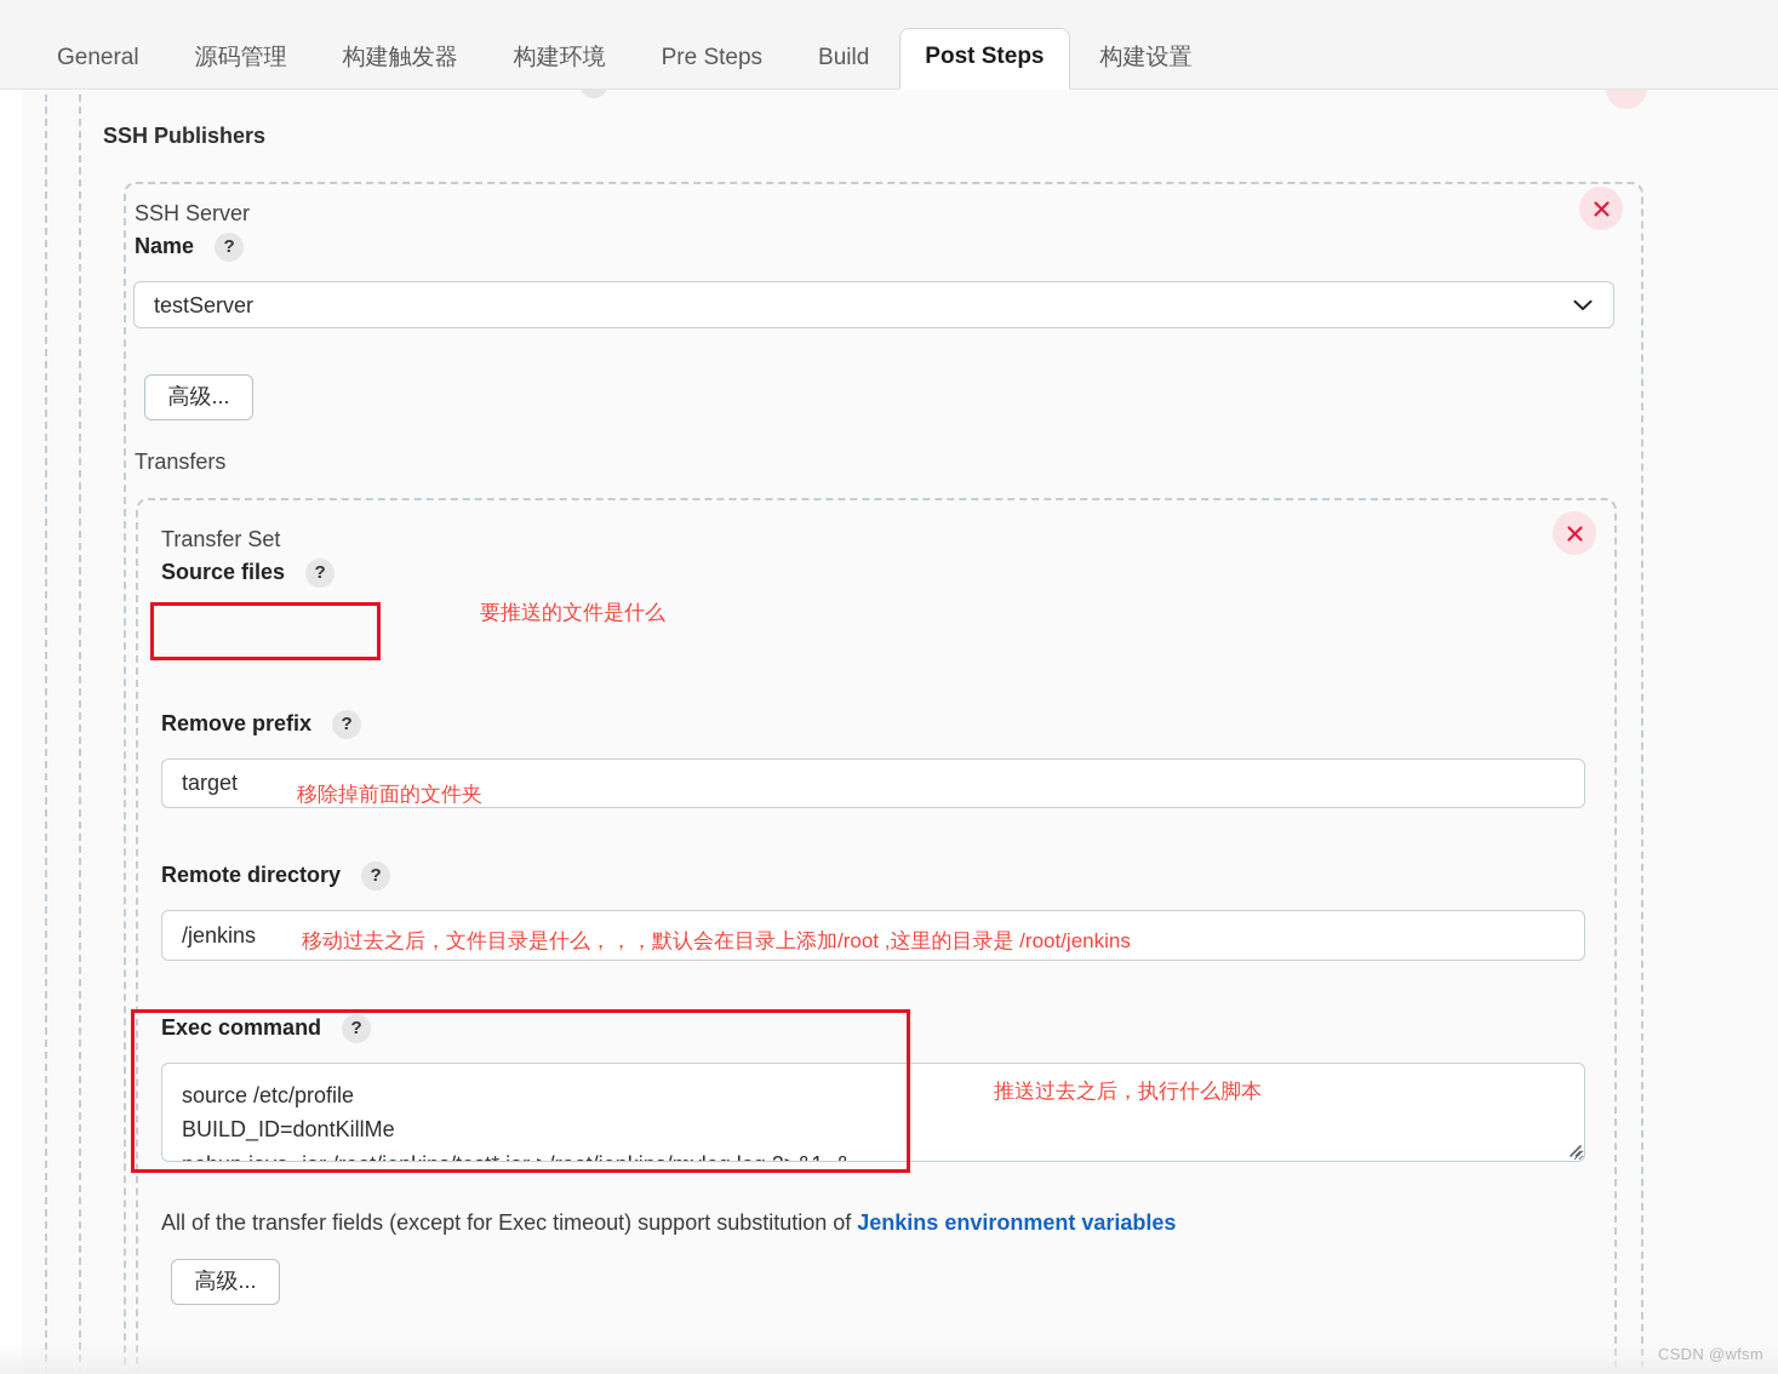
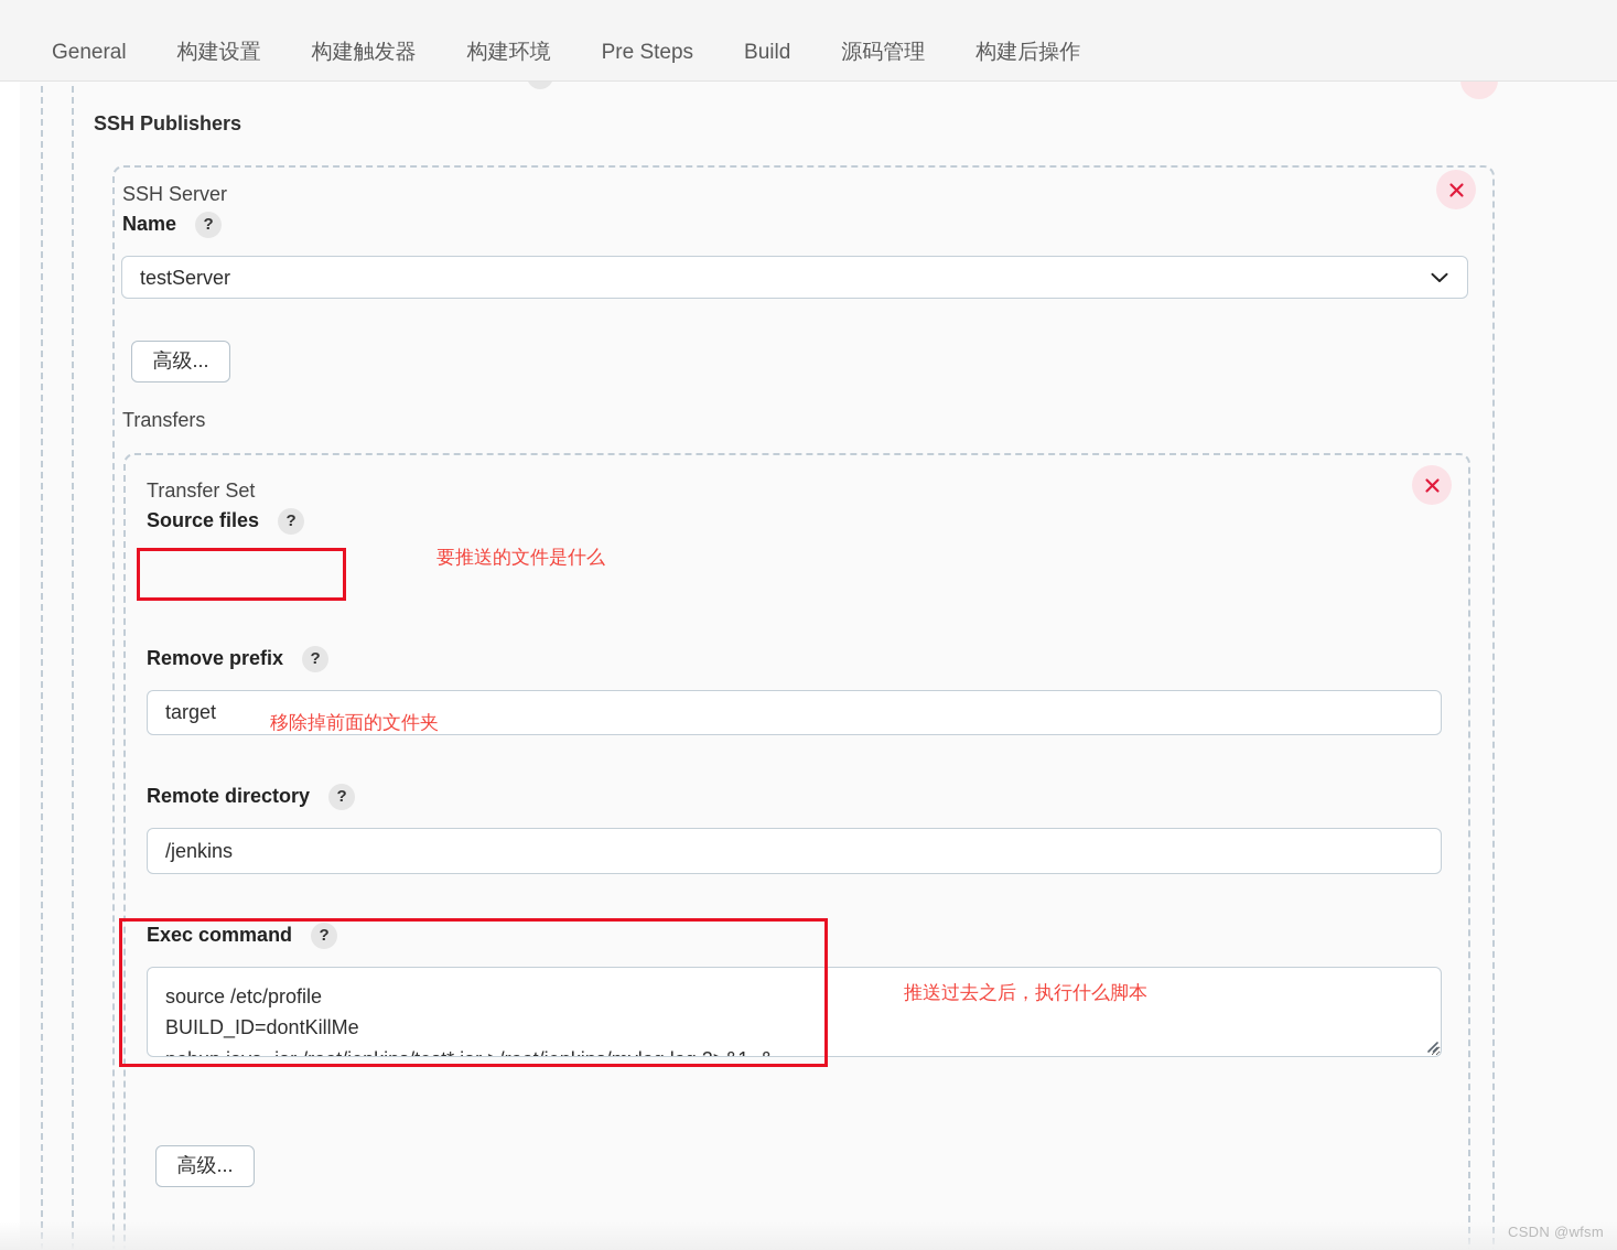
  General
- 源码管理
+ 构建设置
  构建触发器
  构建环境
  Pre Steps
  Build
- Post Steps
- 构建设置
+ 源码管理
+ 构建后操作
  SSH Publishers
  SSH Server
  Name ?
  testServer
  高级...
  Transfers
  Transfer Set
  Source files ?
  要推送的文件是什么
  Remove prefix ?
  target
  移除掉前面的文件夹
  Remote directory ?
  /jenkins
- 移动过去之后，文件目录是什么，，，默认会在目录上添加/root ,这里的目录是 /root/jenkins
  Exec command ?
  source /etc/profile
  BUILD_ID=dontKillMe
  推送过去之后，执行什么脚本
- All of the transfer fields (except for Exec timeout) support substitution of Jenkins environment variables
  高级...
  CSDN @wfsm
